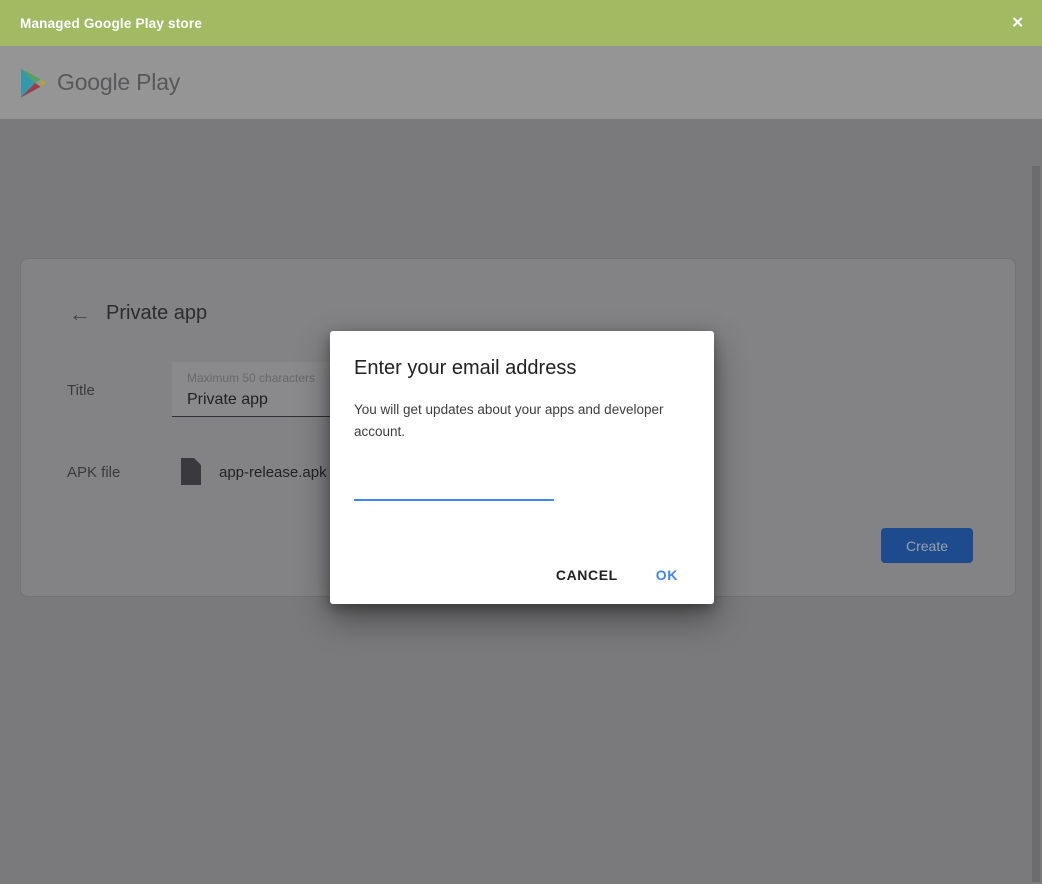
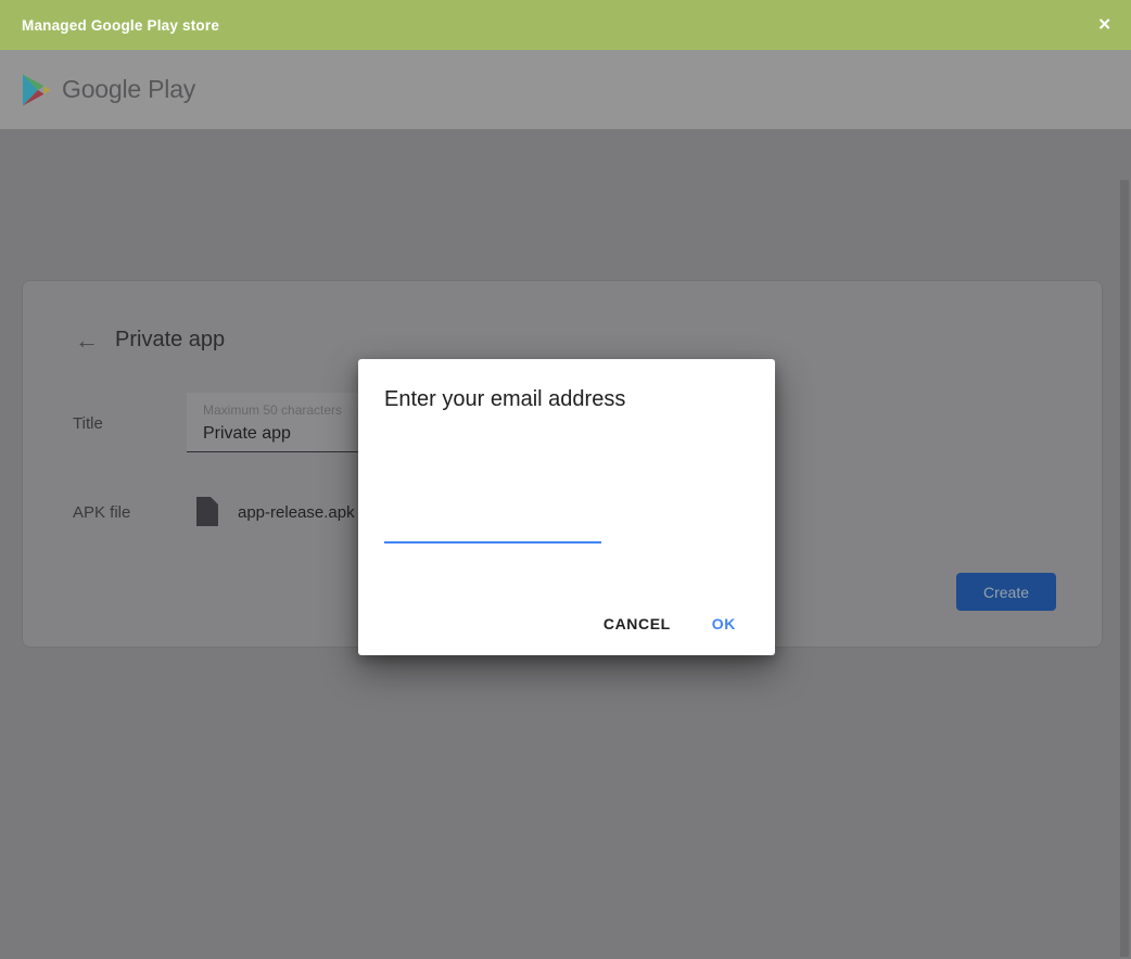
  Managed Google Play store
  ✕
  Google Play
  ←
  Private app
  Title
  Maximum 50 characters
  Private app
  APK file
  app-release.apk
  Create
  Enter your email address
- You will get updates about your apps and developer account.
  CANCEL
  OK
